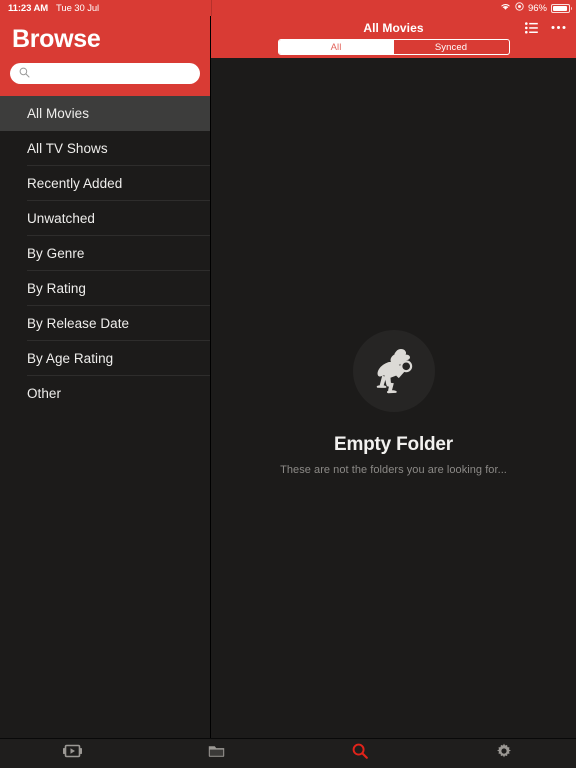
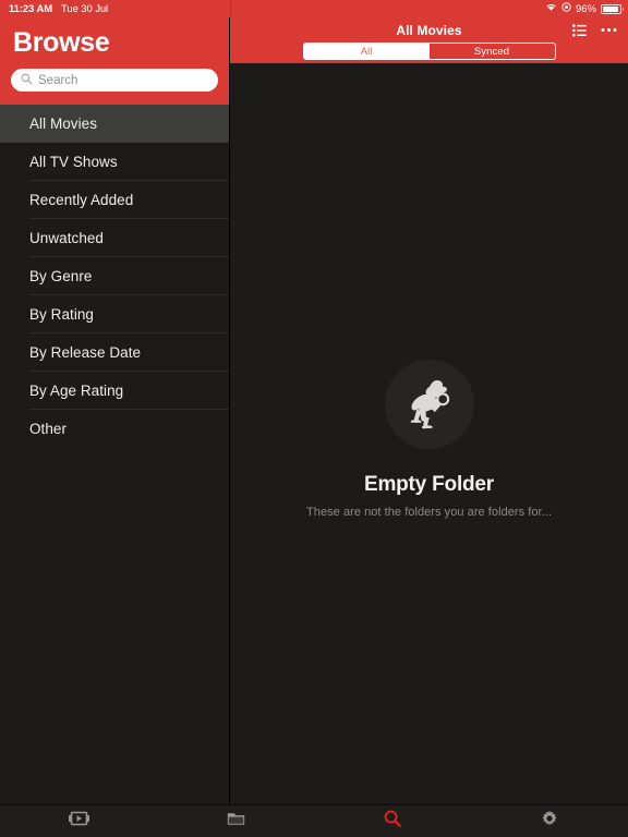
  11:23 AM
  Tue 30 Jul
  96%
  Browse
+ Search
  All Movies
  All TV Shows
  Recently Added
  Unwatched
  By Genre
  By Rating
  By Release Date
  By Age Rating
  Other
  All Movies
  All
  Synced
  Empty Folder
- These are not the folders you are looking for...
+ These are not the folders you are folders for...
